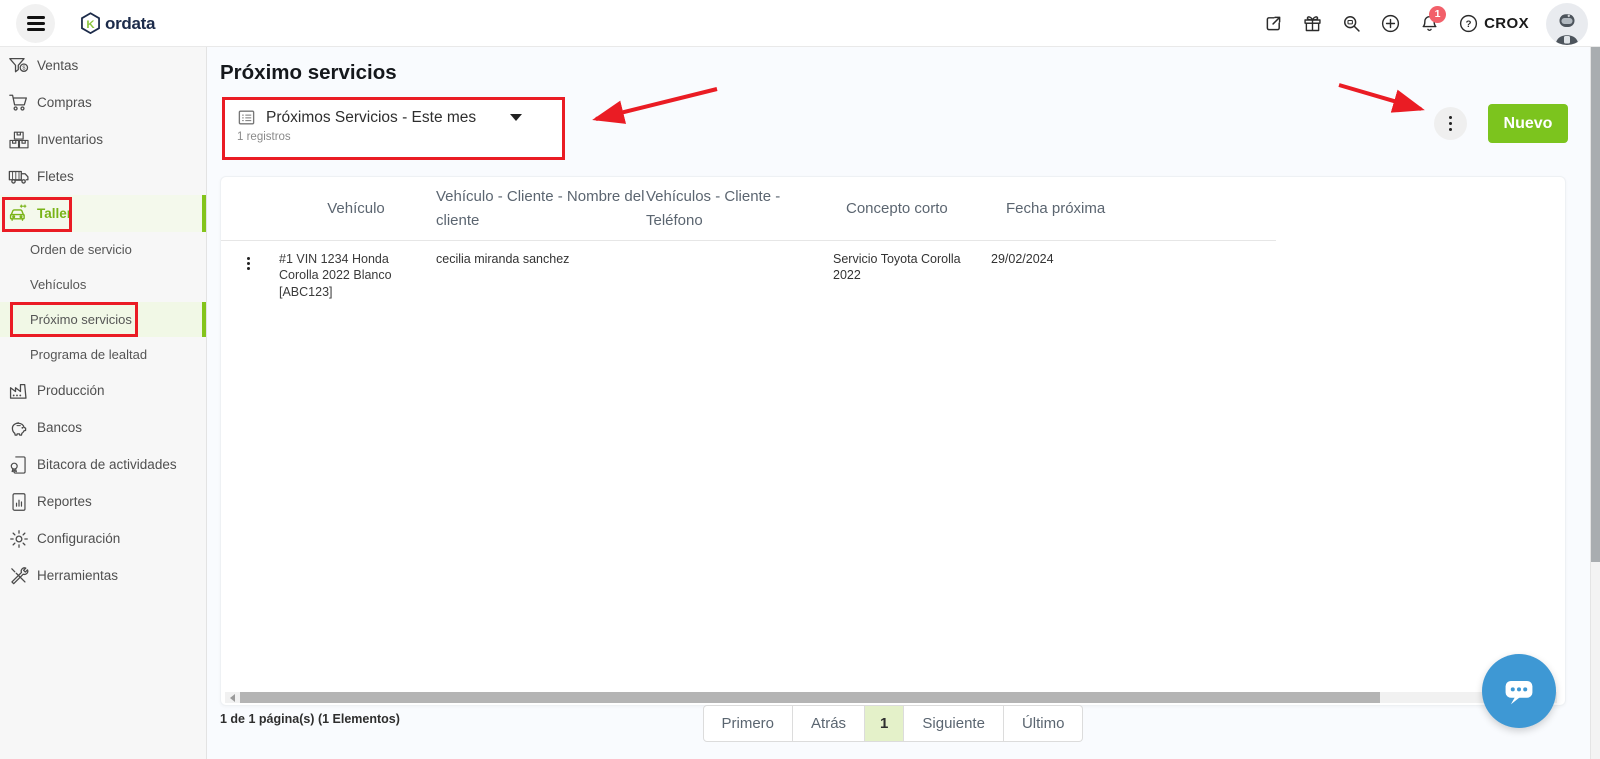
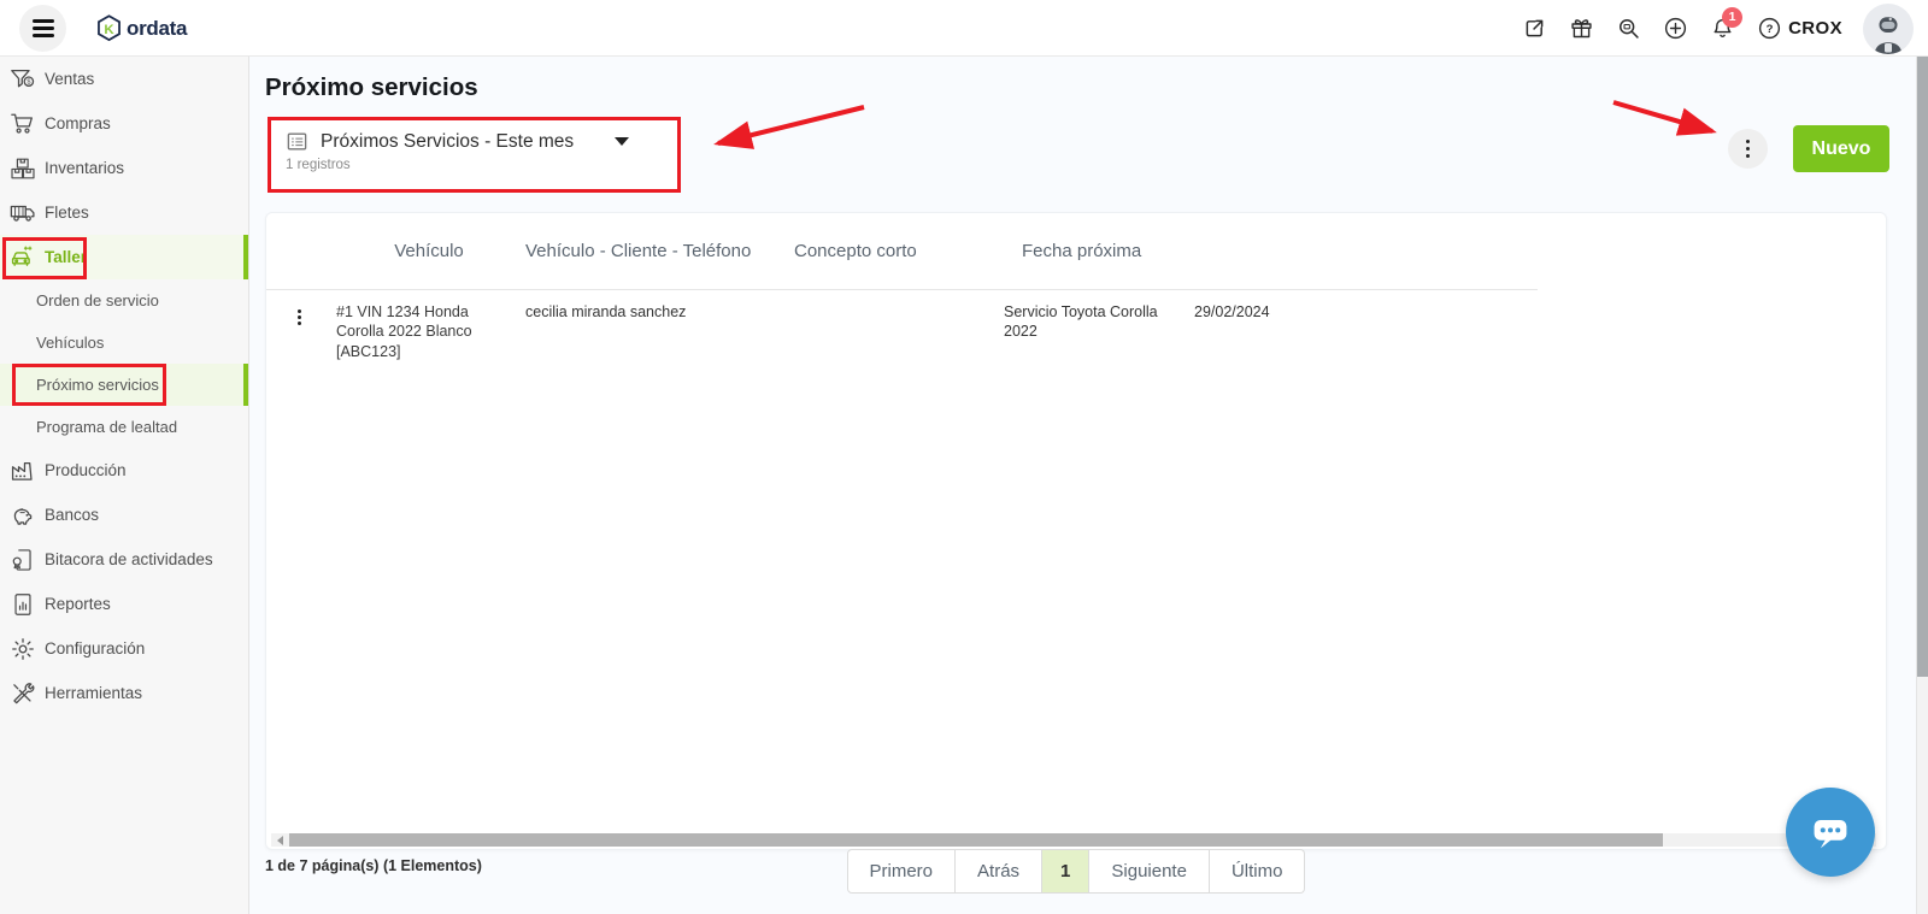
  K
  ordata
  1
  ?
  CROX
  Ventas
  Compras
  Inventarios
  Fletes
  Taller
  Orden de servicio
  Vehículos
  Próximo servicios
  Programa de lealtad
  Producción
  Bancos
  Bitacora de actividades
  Reportes
  Configuración
  Herramientas
  Próximo servicios
  Próximos Servicios - Este mes
  1 registros
  Nuevo
  Vehículo
- Vehículo - Cliente - Nombre del cliente
- Vehículos - Cliente - Teléfono
+ Vehículo - Cliente - Teléfono
  Concepto corto
  Fecha próxima
  #1 VIN 1234 Honda Corolla 2022 Blanco [ABC123]
  cecilia miranda sanchez
  Servicio Toyota Corolla 2022
  29/02/2024
- 1 de 1 página(s) (1 Elementos)
+ 1 de 7 página(s) (1 Elementos)
  Primero
  Atrás
  1
  Siguiente
  Último
